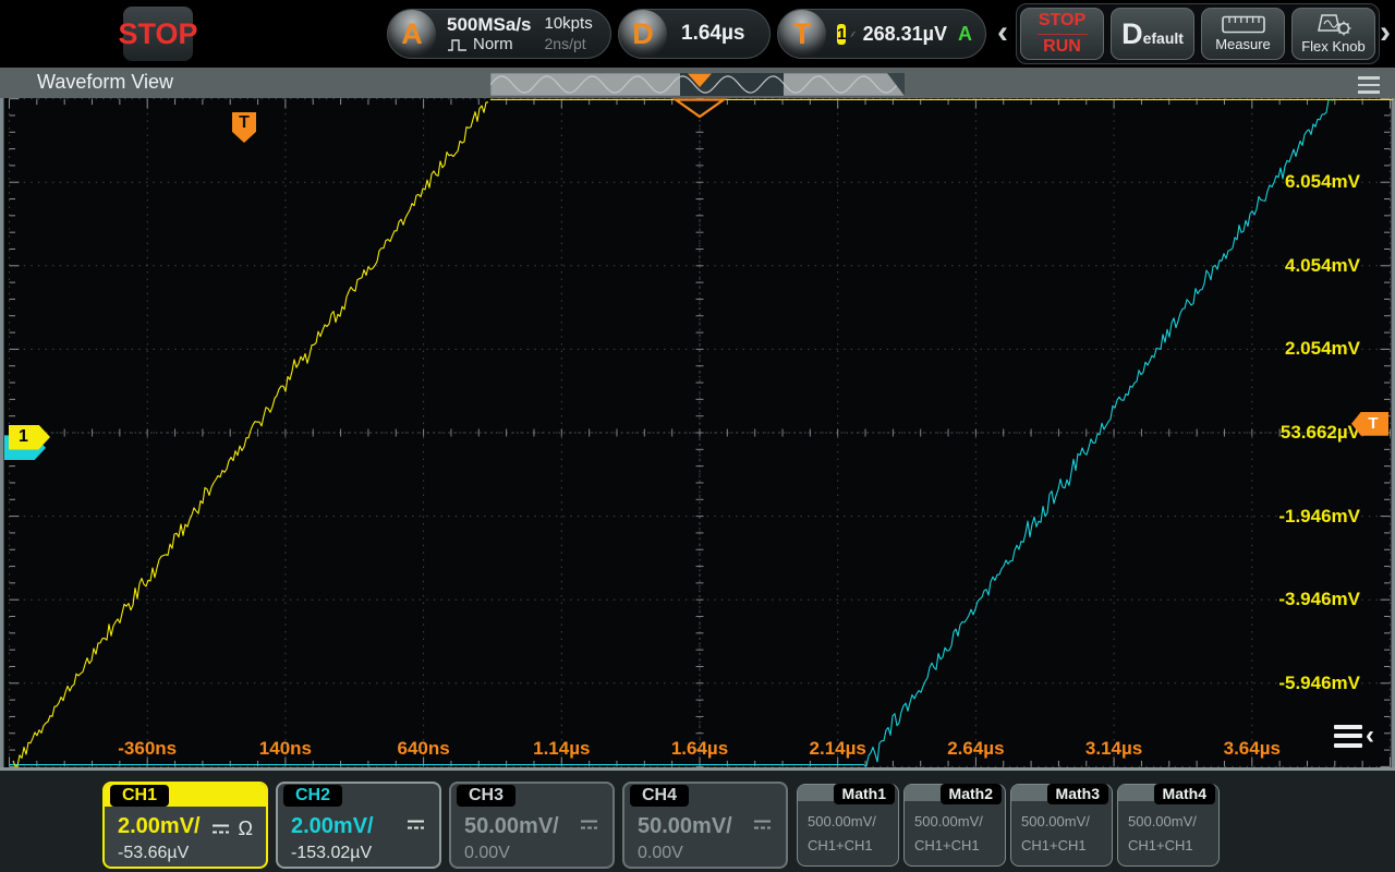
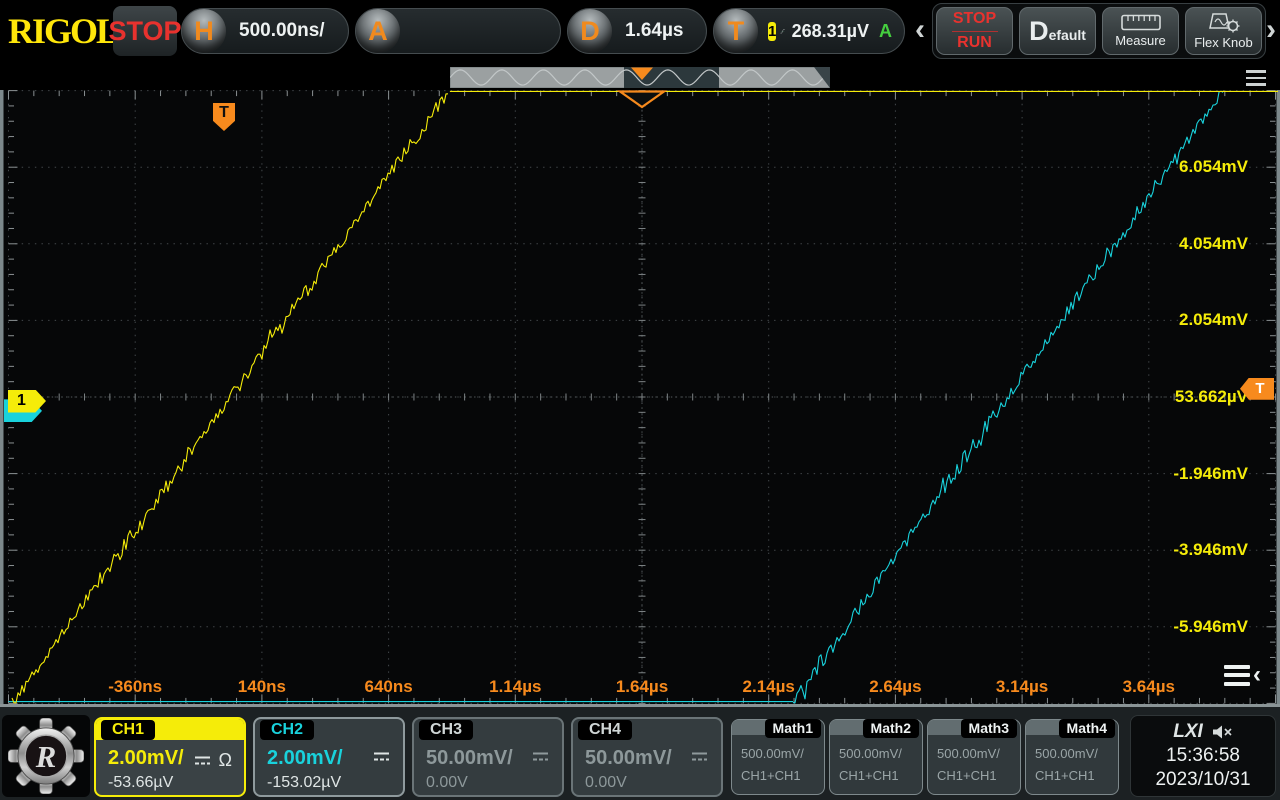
+ RIGOL
  STOP
+ H
+ 500.00ns/
  A
- 500MSa/s
- Norm
- 10kpts
- 2ns/pt
  D
  1.64µs
  T
  1
  268.31µV
  A
  ‹
  STOP
  RUN
  D
  efault
  Measure
  Flex Knob
  ›
- Waveform View
  -360ns
  140ns
  640ns
  1.14µs
  1.64µs
  2.14µs
  2.64µs
  3.14µs
  3.64µs
  6.054mV
  4.054mV
  2.054mV
  53.662µV
  -1.946mV
  -3.946mV
  -5.946mV
  T
  1
  T
  ‹
+ R
  CH1
  2.00mV/
  Ω
  -53.66µV
  CH2
  2.00mV/
  -153.02µV
  CH3
  50.00mV/
  0.00V
  CH4
  50.00mV/
  0.00V
  Math1
  500.00mV/
  CH1+CH1
  Math2
  500.00mV/
  CH1+CH1
  Math3
  500.00mV/
  CH1+CH1
  Math4
  500.00mV/
  CH1+CH1
+ LXI
+ 15:36:58
+ 2023/10/31
